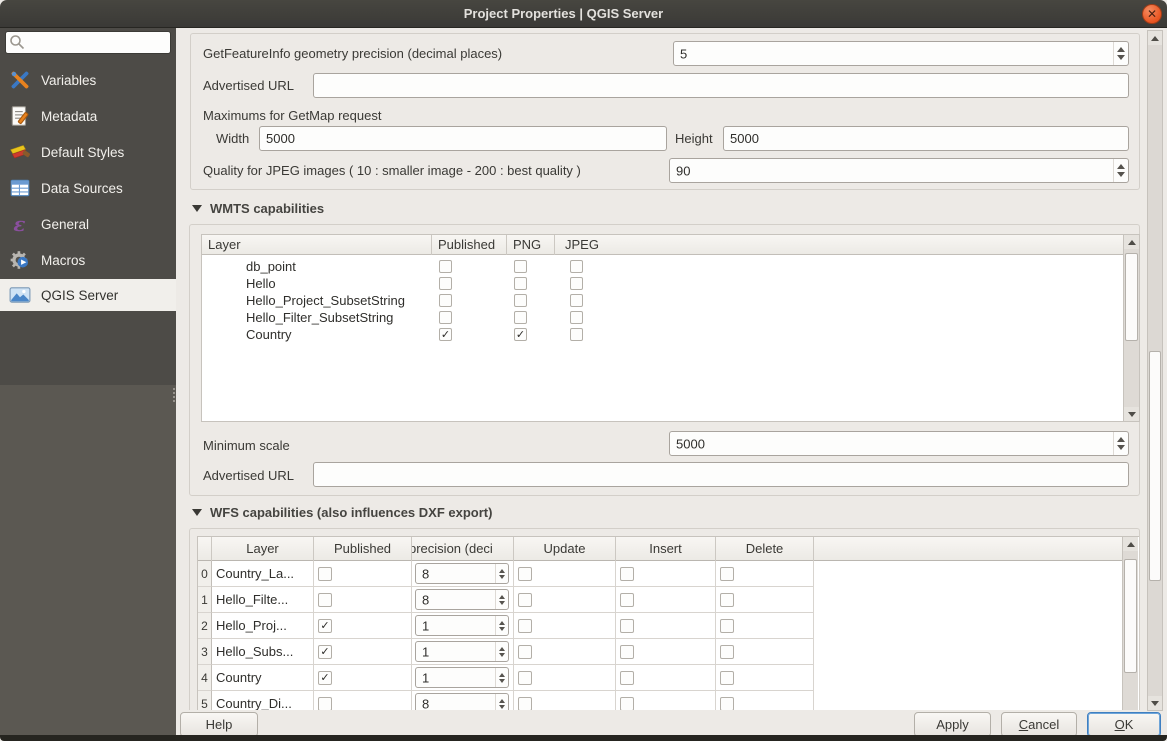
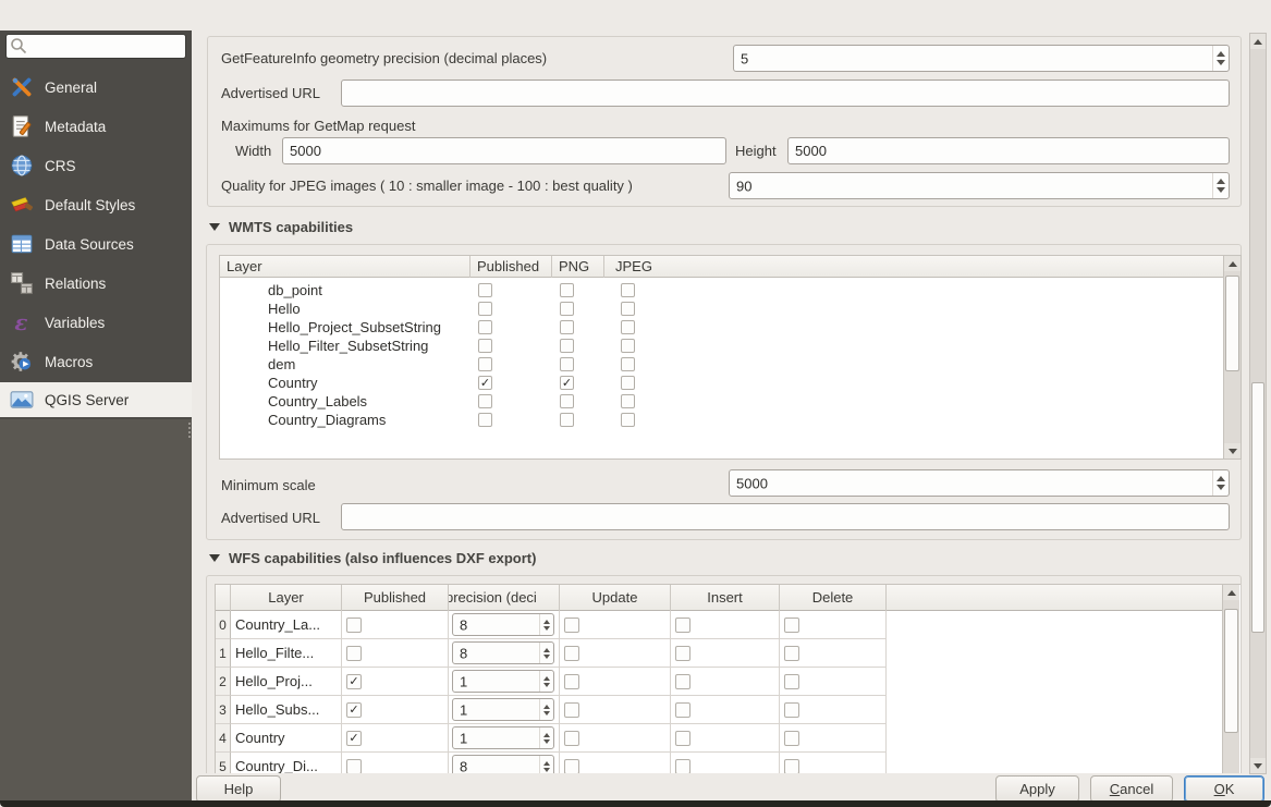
- Project Properties | QGIS Server
- ✕
- Variables
+ General
  Metadata
+ CRS
  Default Styles
  Data Sources
+ Relations
  ε
- General
+ Variables
  Macros
  QGIS Server
  GetFeatureInfo geometry precision (decimal places)
  5
  Advertised URL
  Maximums for GetMap request
  Width
  5000
  Height
  5000
- Quality for JPEG images ( 10 : smaller image - 200 : best quality )
+ Quality for JPEG images ( 10 : smaller image - 100 : best quality )
  90
  WMTS capabilities
  Layer
  Published
  PNG
  JPEG
  db_point
  Hello
  Hello_Project_SubsetString
  Hello_Filter_SubsetString
+ dem
  Country
  ✓
  ✓
+ Country_Labels
+ Country_Diagrams
  Minimum scale
  5000
  Advertised URL
  WFS capabilities (also influences DXF export)
  Layer
  Published
  precision (deci
  Update
  Insert
  Delete
  0
  Country_La...
  8
  1
  Hello_Filte...
  8
  2
  Hello_Proj...
  ✓
  1
  3
  Hello_Subs...
  ✓
  1
  4
  Country
  ✓
  1
  5
  Country_Di...
  8
  Help
  Apply
  Cancel
  OK
